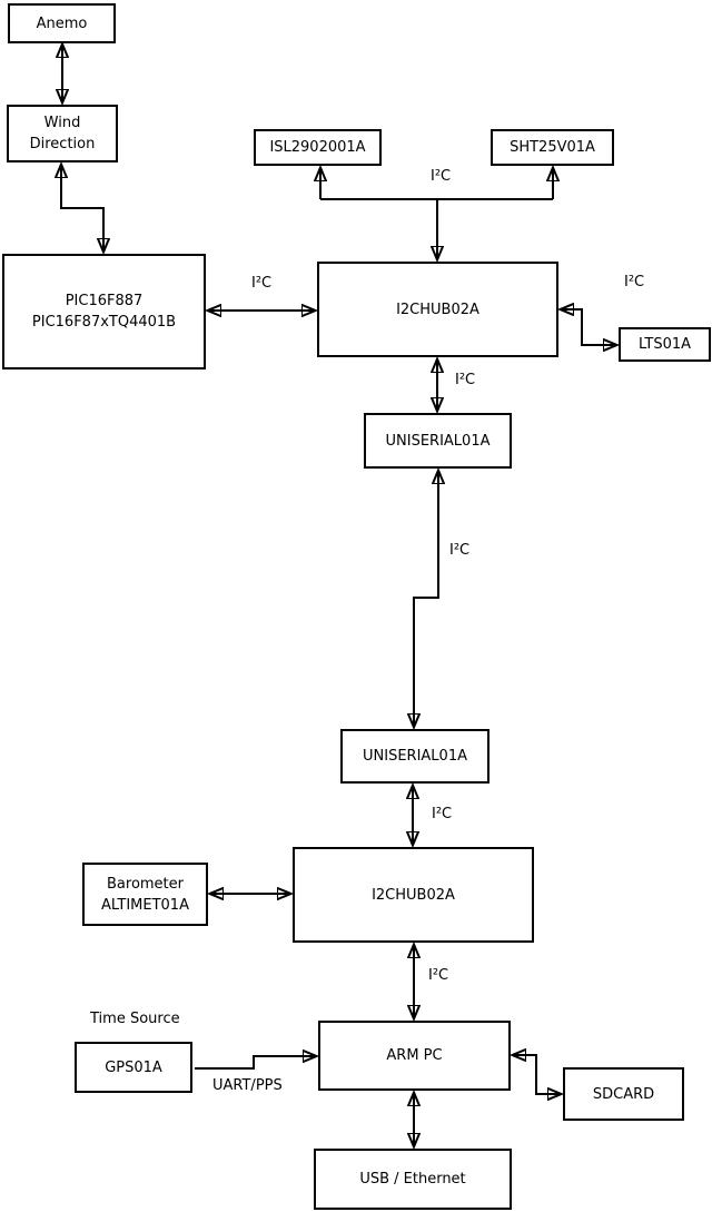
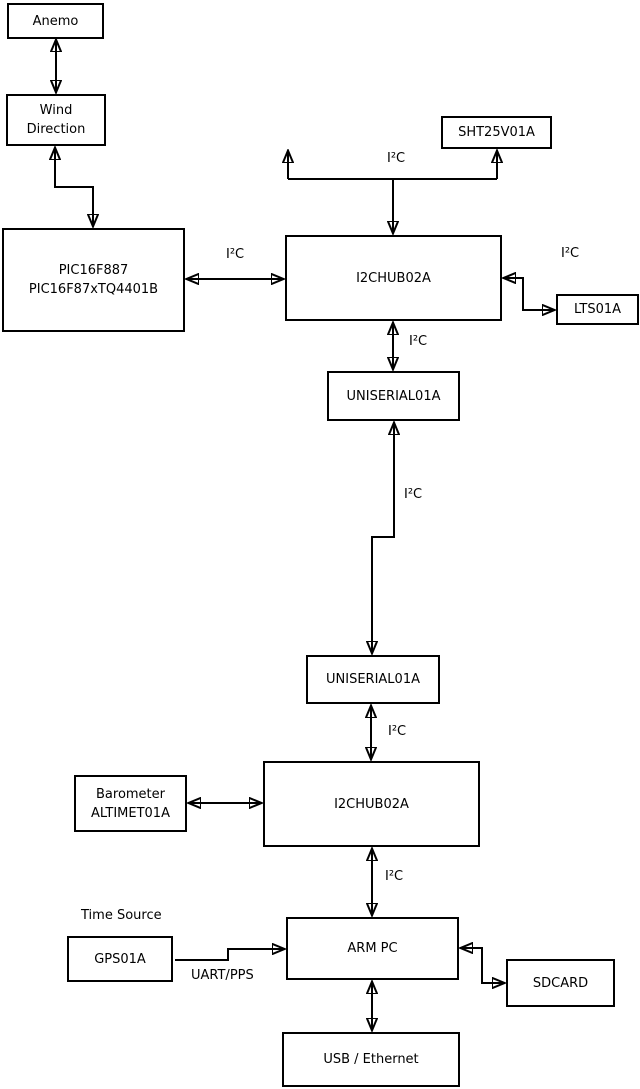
  Anemo
  Wind
  Direction
  PIC16F887
  PIC16F87xTQ4401B
- ISL2902001A
  SHT25V01A
  I2CHUB02A
  LTS01A
  UNISERIAL01A
  UNISERIAL01A
  Barometer
  ALTIMET01A
  I2CHUB02A
  GPS01A
  ARM PC
  SDCARD
  USB / Ethernet
  I²C
  I²C
  I²C
  I²C
  I²C
  I²C
  I²C
  Time Source
  UART/PPS
